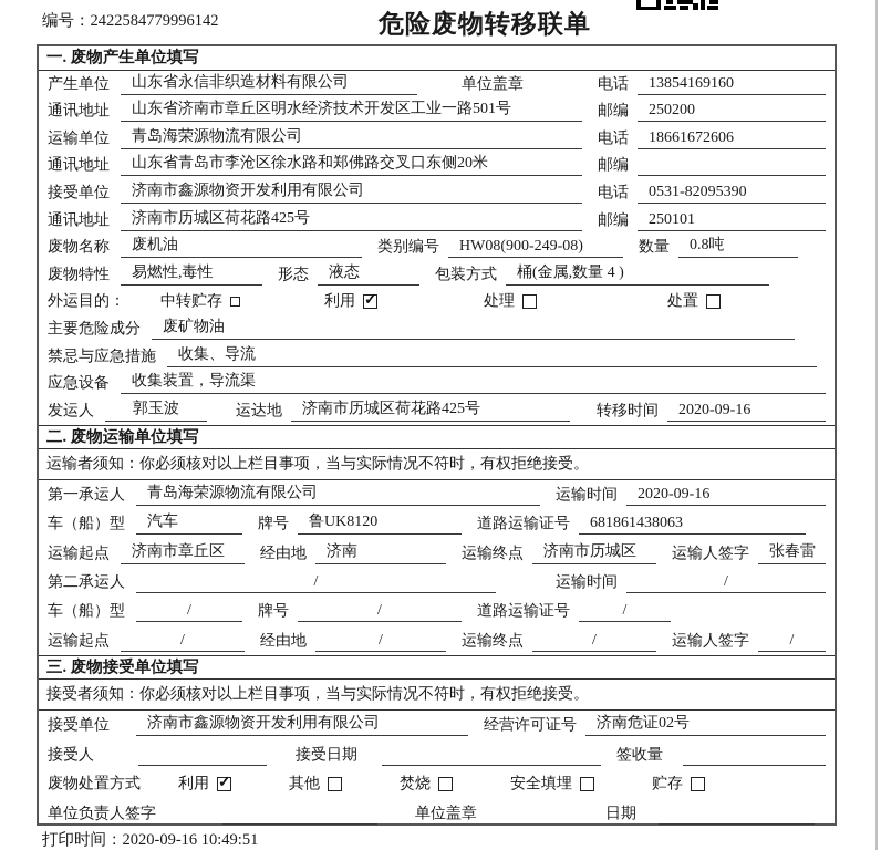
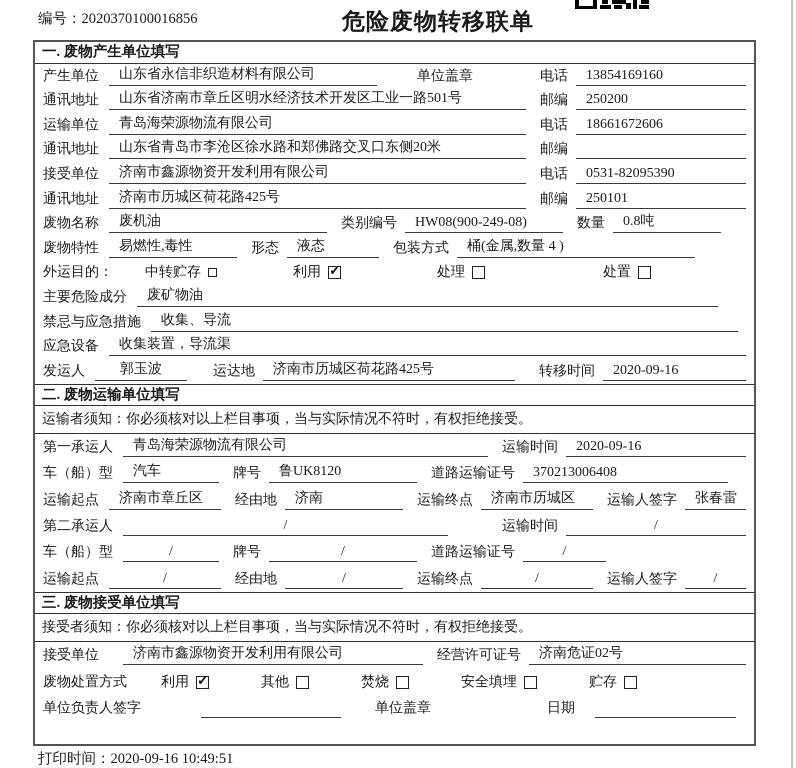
- 编号：2422584779996142
+ 编号：2020370100016856
  危险废物转移联单
  一. 废物产生单位填写
  产生单位
  山东省永信非织造材料有限公司
  单位盖章
  电话
  13854169160
  通讯地址
  山东省济南市章丘区明水经济技术开发区工业一路501号
  邮编
  250200
  运输单位
  青岛海荣源物流有限公司
  电话
  18661672606
  通讯地址
  山东省青岛市李沧区徐水路和郑佛路交叉口东侧20米
  邮编
  接受单位
  济南市鑫源物资开发利用有限公司
  电话
  0531-82095390
  通讯地址
  济南市历城区荷花路425号
  邮编
  250101
  废物名称
  废机油
  类别编号
  HW08(900-249-08)
  数量
  0.8吨
  废物特性
  易燃性,毒性
  形态
  液态
  包装方式
  桶(金属,数量 4 )
  外运目的：
  中转贮存
  利用
  处理
  处置
  主要危险成分
  废矿物油
  禁忌与应急措施
  收集、导流
  应急设备
  收集装置，导流渠
  发运人
  郭玉波
  运达地
  济南市历城区荷花路425号
  转移时间
  2020-09-16
  二. 废物运输单位填写
  运输者须知：你必须核对以上栏目事项，当与实际情况不符时，有权拒绝接受。
  第一承运人
  青岛海荣源物流有限公司
  运输时间
  2020-09-16
  车（船）型
  汽车
  牌号
  鲁UK8120
  道路运输证号
- 681861438063
+ 370213006408
  运输起点
  济南市章丘区
  经由地
  济南
  运输终点
  济南市历城区
  运输人签字
  张春雷
  第二承运人
  /
  运输时间
  /
  车（船）型
  /
  牌号
  /
  道路运输证号
  /
  运输起点
  /
  经由地
  /
  运输终点
  /
  运输人签字
  /
  三. 废物接受单位填写
  接受者须知：你必须核对以上栏目事项，当与实际情况不符时，有权拒绝接受。
  接受单位
  济南市鑫源物资开发利用有限公司
  经营许可证号
  济南危证02号
- 接受人
- 接受日期
- 签收量
  废物处置方式
  利用
  其他
  焚烧
  安全填埋
  贮存
  单位负责人签字
  单位盖章
  日期
  打印时间：2020-09-16 10:49:51
